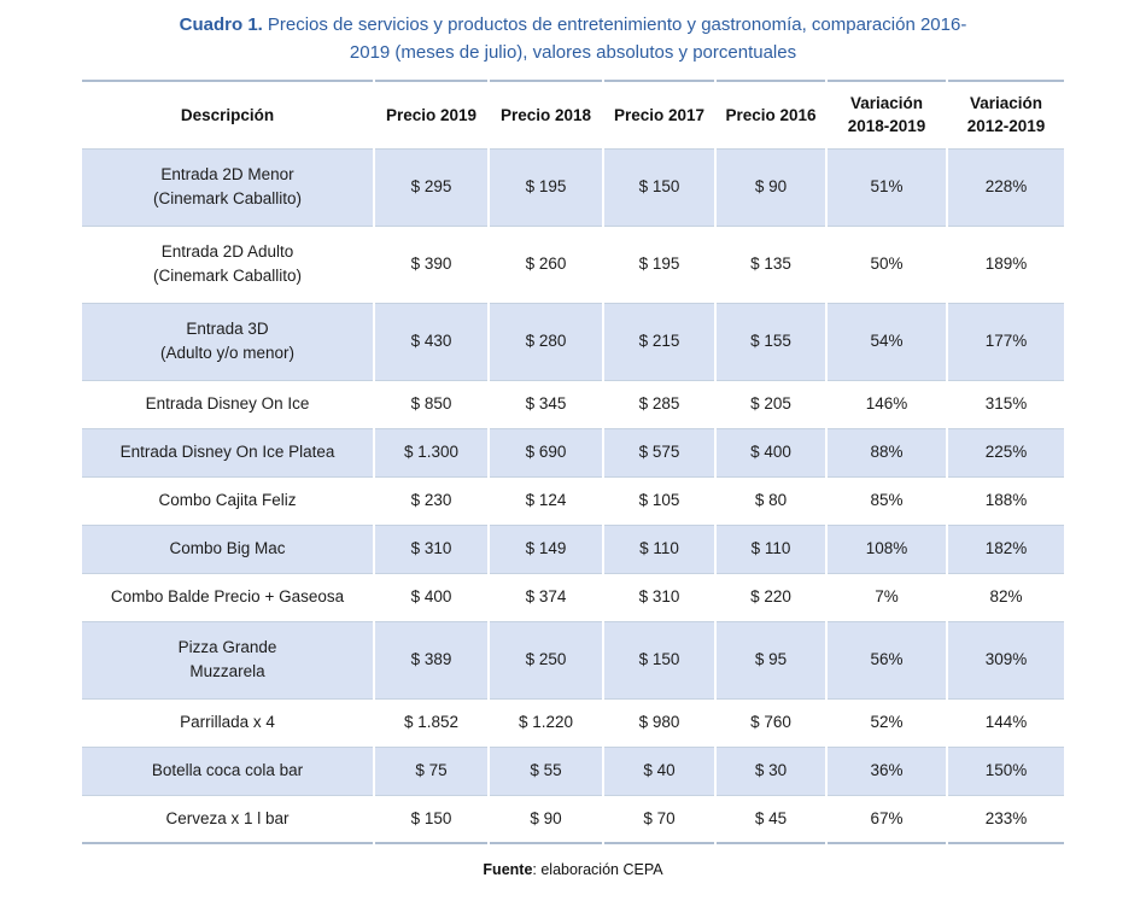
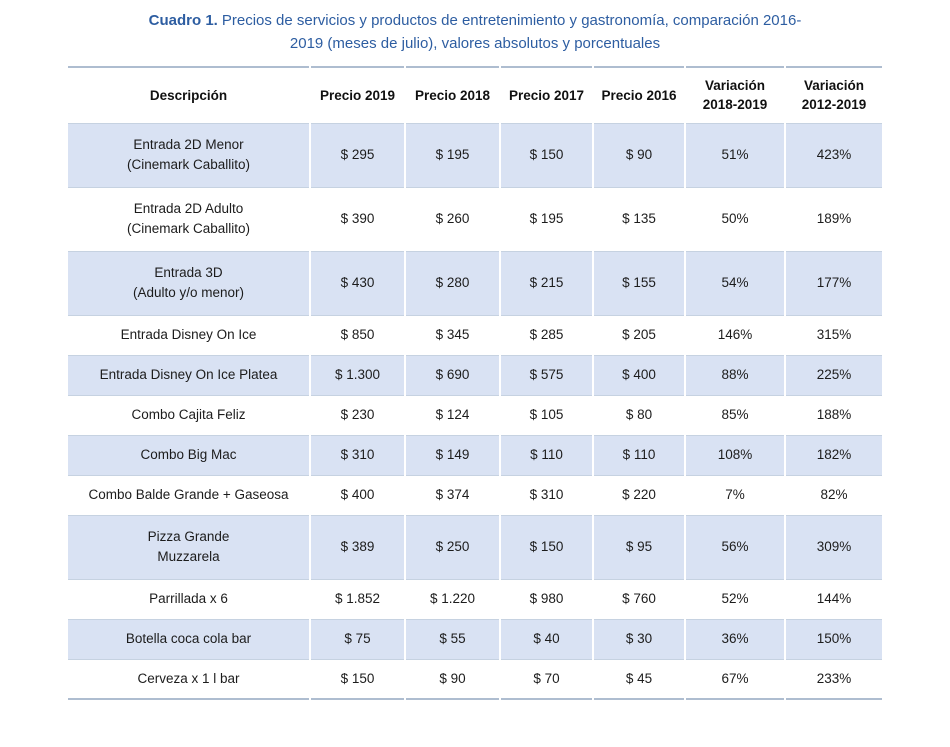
  Cuadro 1. Precios de servicios y productos de entretenimiento y gastronomía, comparación 2016-2019 (meses de julio), valores absolutos y porcentuales
  Descripción	Precio 2019	Precio 2018	Precio 2017	Precio 2016	Variación 2018-2019	Variación 2012-2019
- Entrada 2D Menor (Cinemark Caballito)	$ 295	$ 195	$ 150	$ 90	51%	228%
+ Entrada 2D Menor (Cinemark Caballito)	$ 295	$ 195	$ 150	$ 90	51%	423%
  Entrada 2D Adulto (Cinemark Caballito)	$ 390	$ 260	$ 195	$ 135	50%	189%
  Entrada 3D (Adulto y/o menor)	$ 430	$ 280	$ 215	$ 155	54%	177%
  Entrada Disney On Ice	$ 850	$ 345	$ 285	$ 205	146%	315%
  Entrada Disney On Ice Platea	$ 1.300	$ 690	$ 575	$ 400	88%	225%
  Combo Cajita Feliz	$ 230	$ 124	$ 105	$ 80	85%	188%
  Combo Big Mac	$ 310	$ 149	$ 110	$ 110	108%	182%
- Combo Balde Precio + Gaseosa	$ 400	$ 374	$ 310	$ 220	7%	82%
+ Combo Balde Grande + Gaseosa	$ 400	$ 374	$ 310	$ 220	7%	82%
  Pizza Grande Muzzarela	$ 389	$ 250	$ 150	$ 95	56%	309%
- Parrillada x 4	$ 1.852	$ 1.220	$ 980	$ 760	52%	144%
+ Parrillada x 6	$ 1.852	$ 1.220	$ 980	$ 760	52%	144%
  Botella coca cola bar	$ 75	$ 55	$ 40	$ 30	36%	150%
  Cerveza x 1 l bar	$ 150	$ 90	$ 70	$ 45	67%	233%
- Fuente: elaboración CEPA
